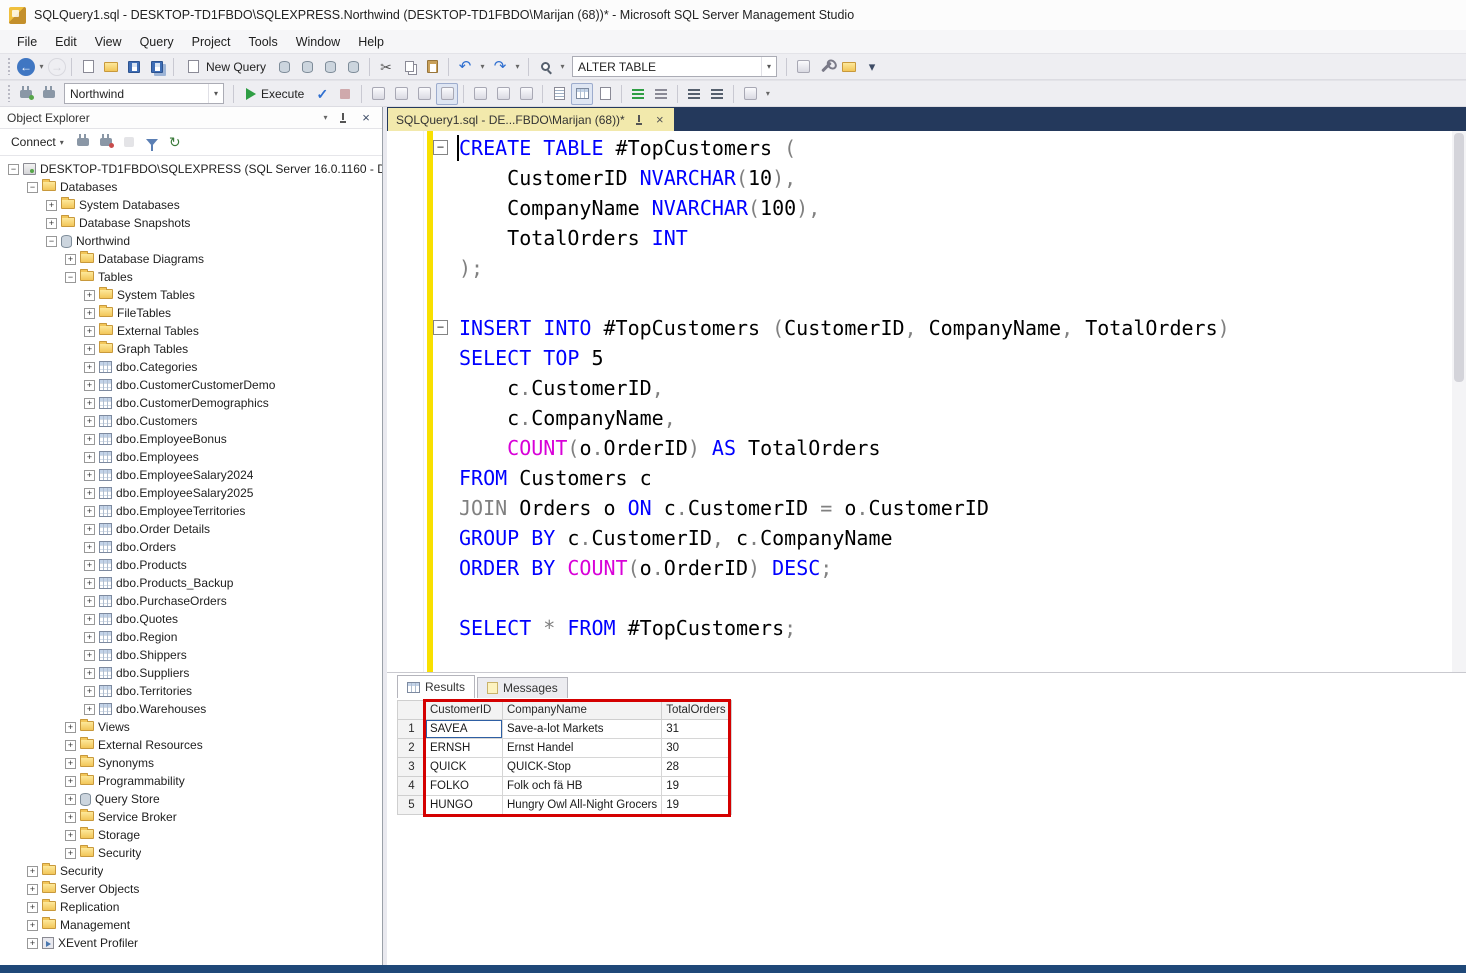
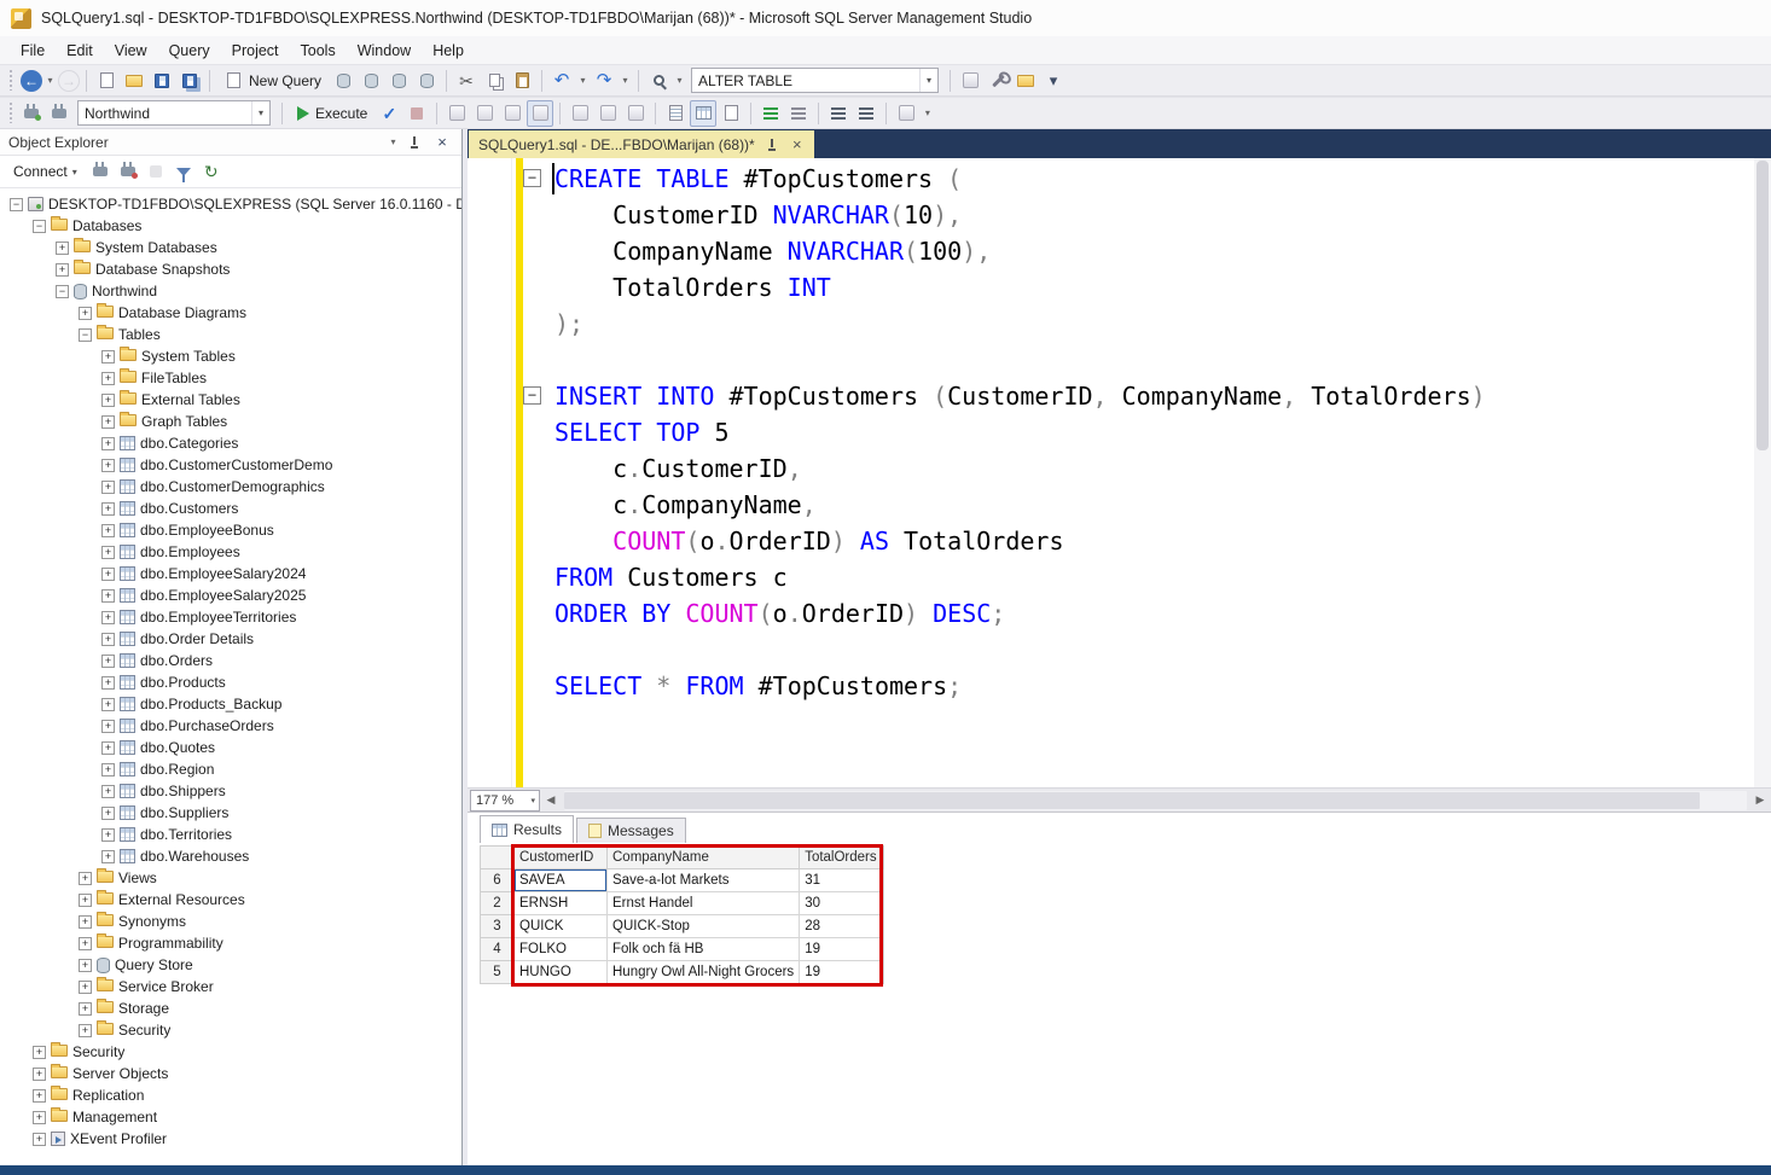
  SQLQuery1.sql - DESKTOP-TD1FBDO\SQLEXPRESS.Northwind (DESKTOP-TD1FBDO\Marijan (68))* - Microsoft SQL Server Management Studio
  File
  Edit
  View
  Query
  Project
  Tools
  Window
  Help
  ←
  ▾
  →
  New Query
  ✂
  ↶
  ▾
  ↷
  ▾
  ▾
  ALTER TABLE
  ▾
  ▾
  Northwind
  ▾
  Execute
  ✓
  ▾
  Object Explorer
  ▾
  ×
  Connect
  ▾
  ↻
  −
  DESKTOP-TD1FBDO\SQLEXPRESS (SQL Server 16.0.1160 - D
  −
  Databases
  +
  System Databases
  +
  Database Snapshots
  −
  Northwind
  +
  Database Diagrams
  −
  Tables
  +
  System Tables
  +
  FileTables
  +
  External Tables
  +
  Graph Tables
  +
  dbo.Categories
  +
  dbo.CustomerCustomerDemo
  +
  dbo.CustomerDemographics
  +
  dbo.Customers
  +
  dbo.EmployeeBonus
  +
  dbo.Employees
  +
  dbo.EmployeeSalary2024
  +
  dbo.EmployeeSalary2025
  +
  dbo.EmployeeTerritories
  +
  dbo.Order Details
  +
  dbo.Orders
  +
  dbo.Products
  +
  dbo.Products_Backup
  +
  dbo.PurchaseOrders
  +
  dbo.Quotes
  +
  dbo.Region
  +
  dbo.Shippers
  +
  dbo.Suppliers
  +
  dbo.Territories
  +
  dbo.Warehouses
  +
  Views
  +
  External Resources
  +
  Synonyms
  +
  Programmability
  +
  Query Store
  +
  Service Broker
  +
  Storage
  +
  Security
  +
  Security
  +
  Server Objects
  +
  Replication
  +
  Management
  +
  XEvent Profiler
  SQLQuery1.sql - DE...FBDO\Marijan (68))*
  ×
  −
  CREATE TABLE #TopCustomers (
  CustomerID NVARCHAR(10),
  CompanyName NVARCHAR(100),
  TotalOrders INT
  );
  −
  INSERT INTO #TopCustomers (CustomerID, CompanyName, TotalOrders)
  SELECT TOP 5
  c.CustomerID,
  c.CompanyName,
  COUNT(o.OrderID) AS TotalOrders
  FROM Customers c
- JOIN Orders o ON c.CustomerID = o.CustomerID
- GROUP BY c.CustomerID, c.CompanyName
  ORDER BY COUNT(o.OrderID) DESC;
  SELECT * FROM #TopCustomers;
+ 177 %
+ ◀
+ ▶
  Results
  Messages
  		CustomerID	CompanyName	TotalOrders
- 1	SAVEA	Save-a-lot Markets	31
+ 6	SAVEA	Save-a-lot Markets	31
  2	ERNSH	Ernst Handel	30
  3	QUICK	QUICK-Stop	28
  4	FOLKO	Folk och fä HB	19
  5	HUNGO	Hungry Owl All-Night Grocers	19
